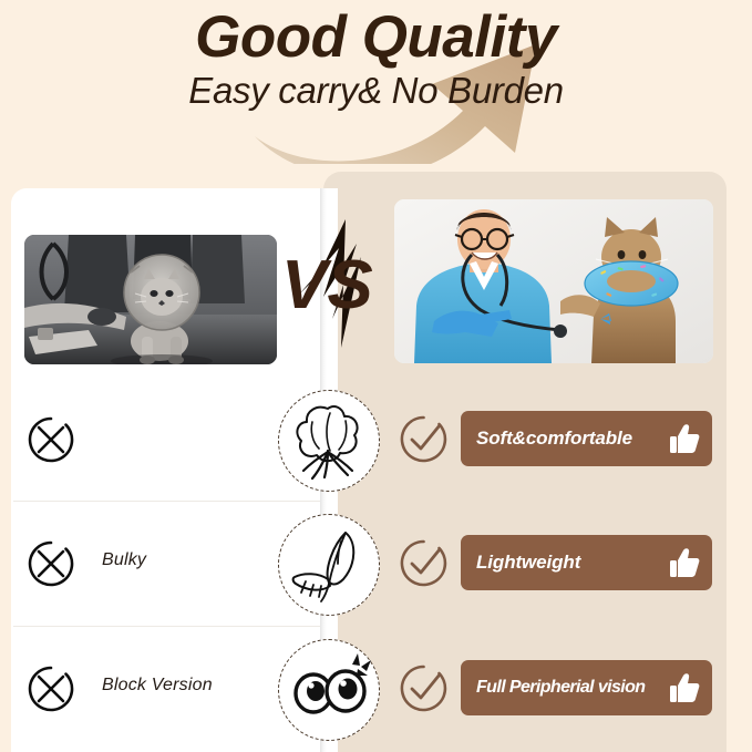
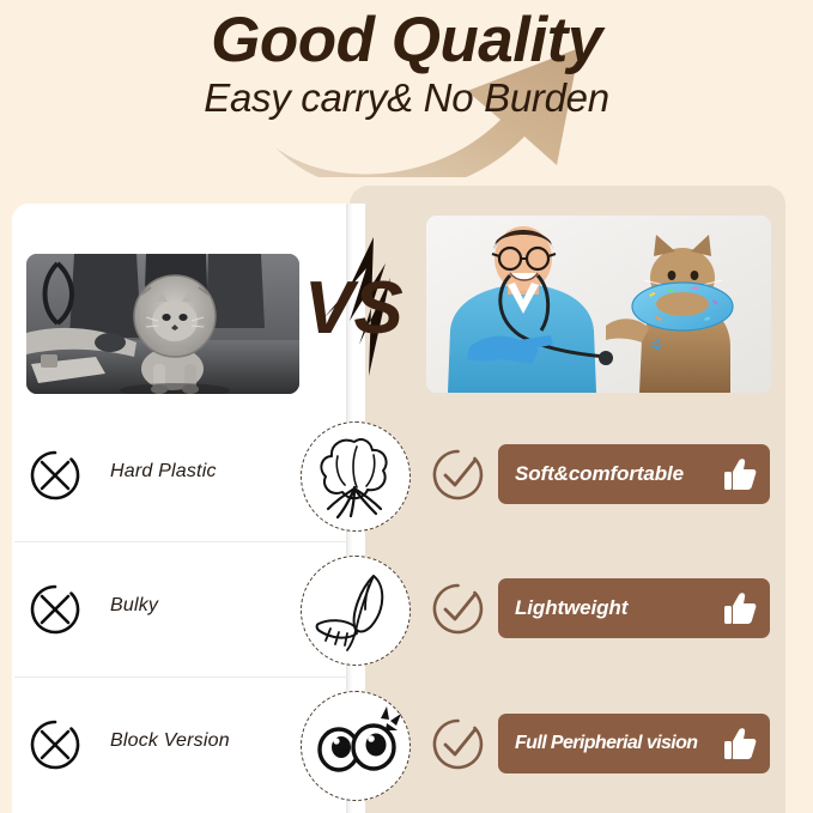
  Good Quality
  Easy carry& No Burden
  VS
+ Hard Plastic
  Soft&comfortable
  Bulky
  Lightweight
  Block Version
  Full Peripherial vision
